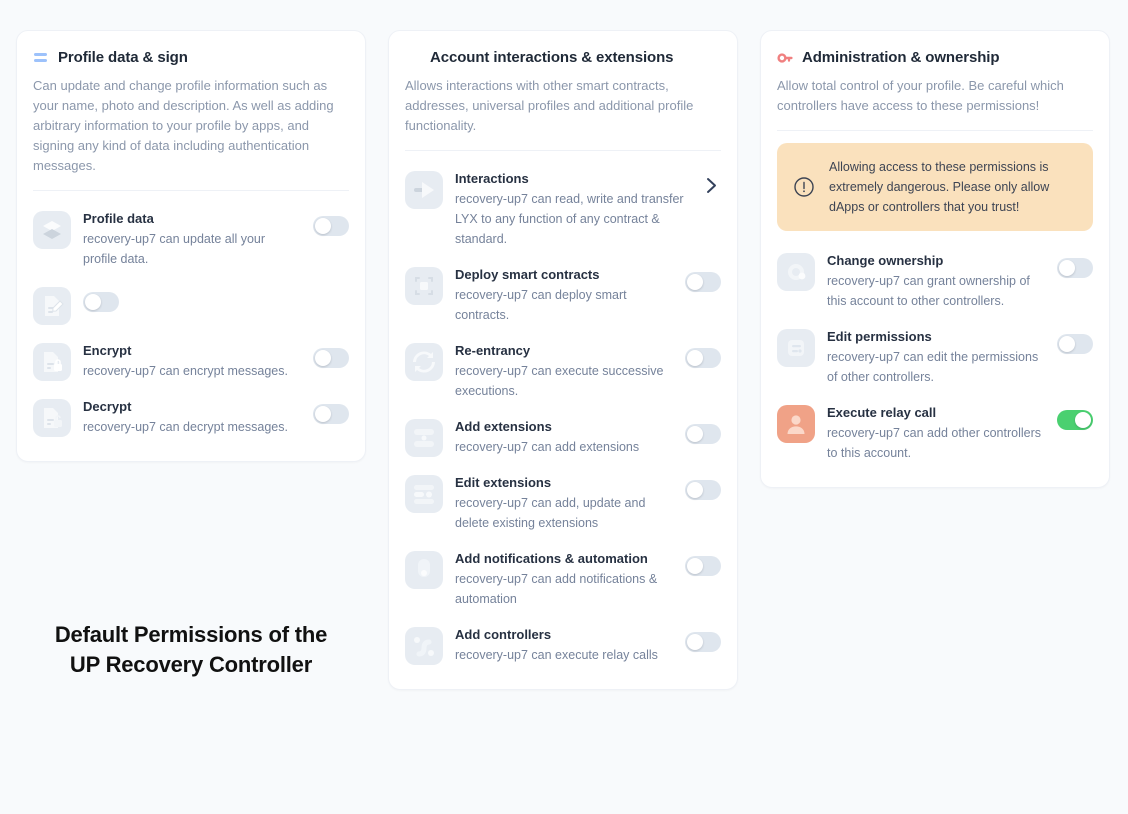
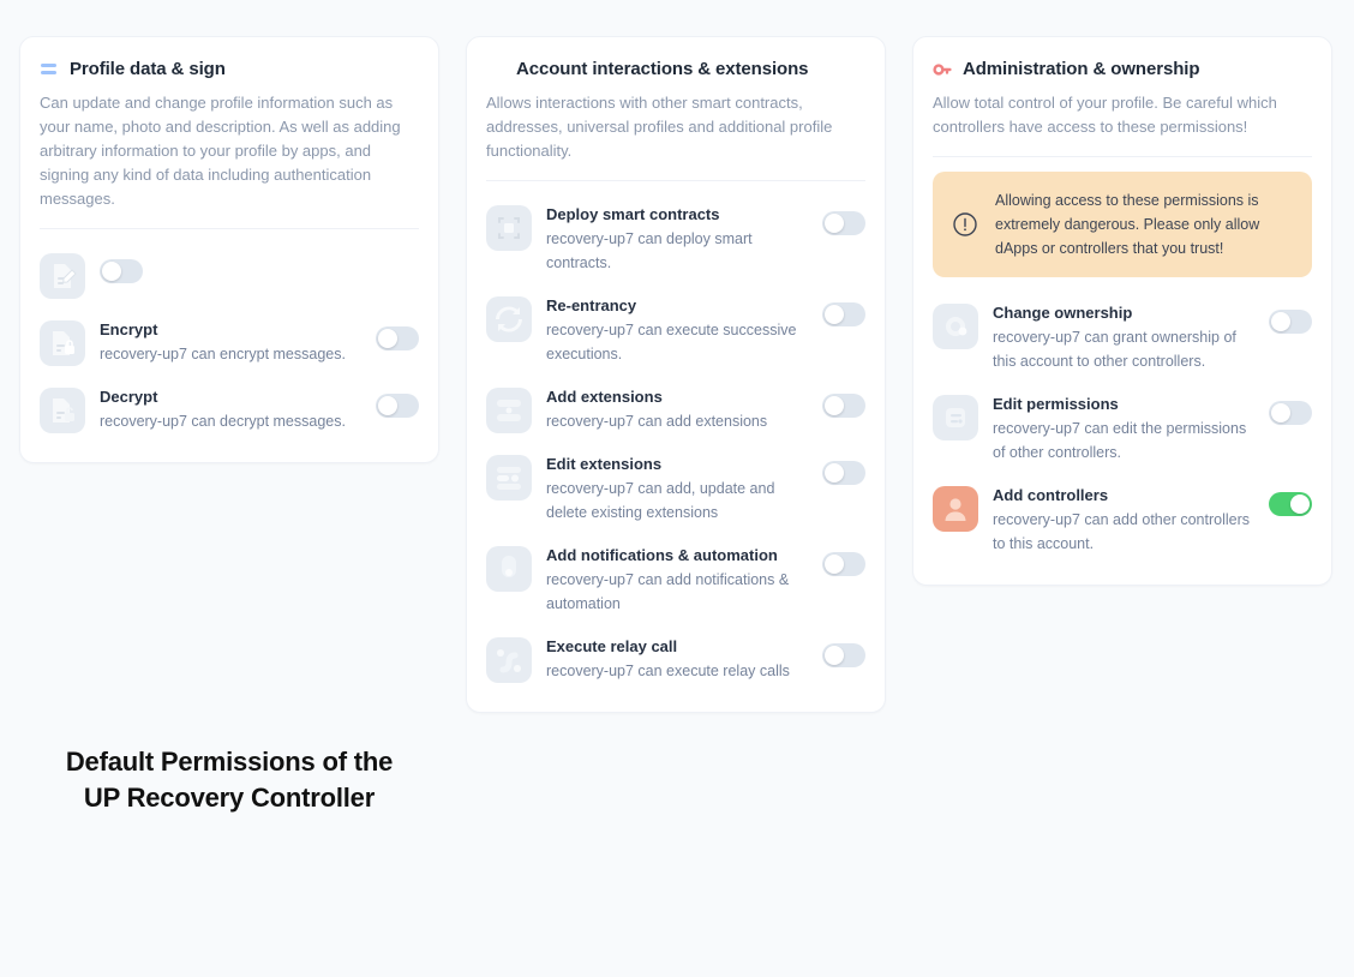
  Profile data & sign
  Can update and change profile information such as your name, photo and description. As well as adding arbitrary information to your profile by apps, and signing any kind of data including authentication messages.
- Profile data
- recovery-up7 can update all your profile data.
  Encrypt
  recovery-up7 can encrypt messages.
  Decrypt
  recovery-up7 can decrypt messages.
  Account interactions & extensions
  Allows interactions with other smart contracts, addresses, universal profiles and additional profile functionality.
- Interactions
- recovery-up7 can read, write and transfer LYX to any function of any contract & standard.
  Deploy smart contracts
  recovery-up7 can deploy smart contracts.
  Re-entrancy
  recovery-up7 can execute successive executions.
  Add extensions
  recovery-up7 can add extensions
  Edit extensions
  recovery-up7 can add, update and delete existing extensions
  Add notifications & automation
  recovery-up7 can add notifications & automation
- Add controllers
+ Execute relay call
  recovery-up7 can execute relay calls
  Administration & ownership
  Allow total control of your profile. Be careful which controllers have access to these permissions!
  Allowing access to these permissions is extremely dangerous. Please only allow dApps or controllers that you trust!
  Change ownership
  recovery-up7 can grant ownership of this account to other controllers.
  Edit permissions
  recovery-up7 can edit the permissions of other controllers.
- Execute relay call
+ Add controllers
  recovery-up7 can add other controllers to this account.
  Default Permissions of the
  UP Recovery Controller
